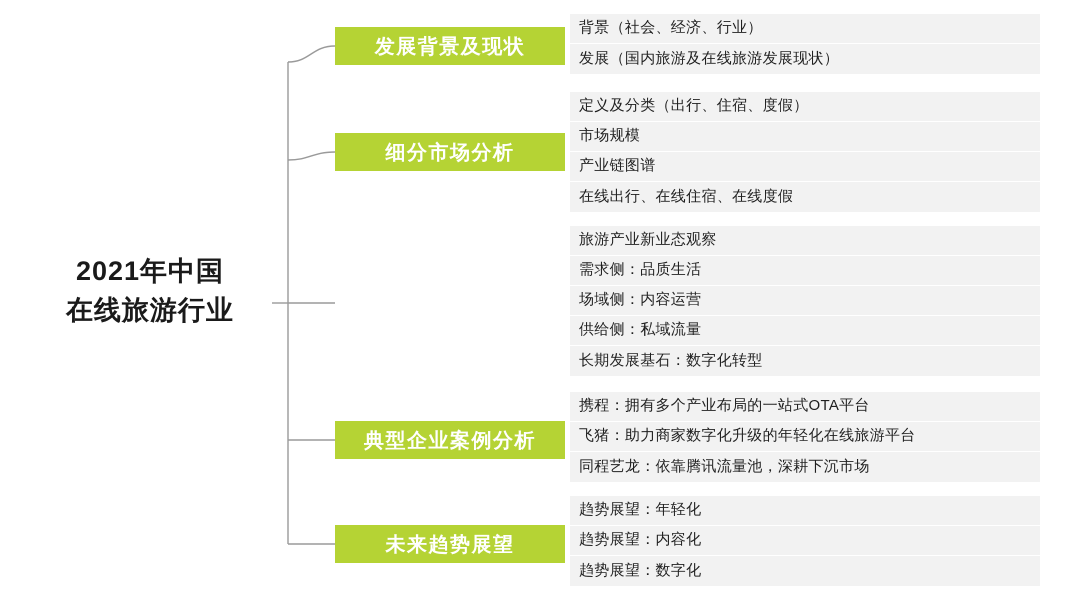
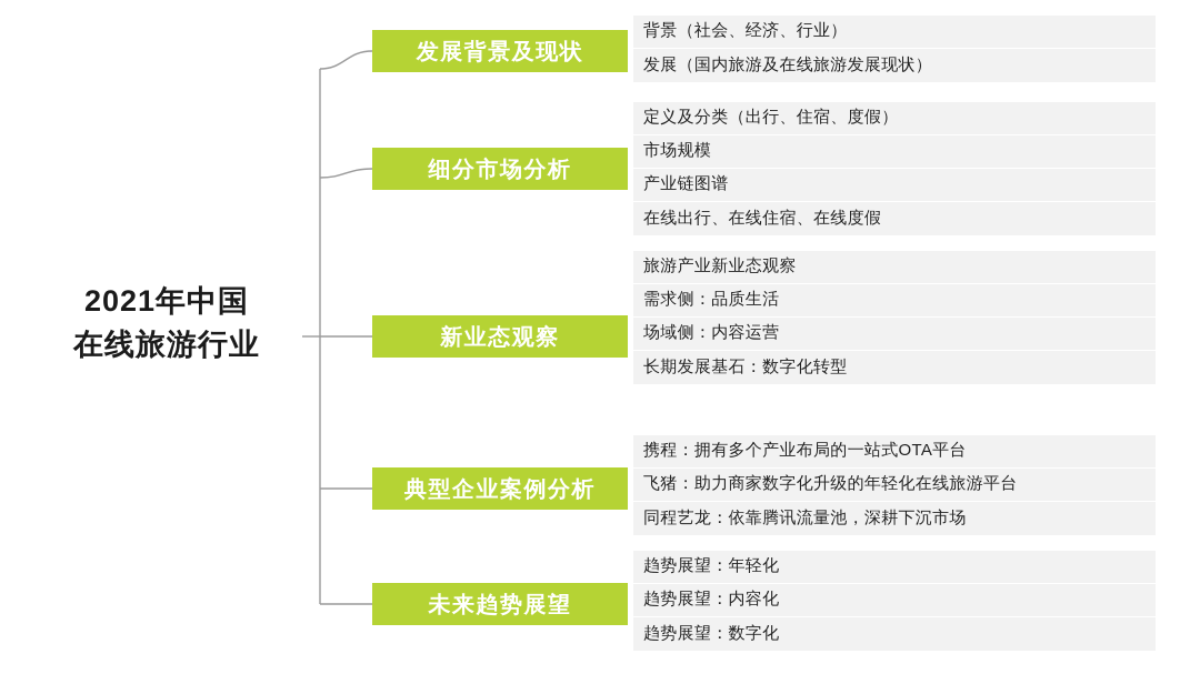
  2021年中国
  在线旅游行业
  发展背景及现状
  细分市场分析
+ 新业态观察
  典型企业案例分析
  未来趋势展望
  背景（社会、经济、行业）
  发展（国内旅游及在线旅游发展现状）
  定义及分类（出行、住宿、度假）
  市场规模
  产业链图谱
  在线出行、在线住宿、在线度假
  旅游产业新业态观察
  需求侧：品质生活
  场域侧：内容运营
- 供给侧：私域流量
  长期发展基石：数字化转型
  携程：拥有多个产业布局的一站式OTA平台
  飞猪：助力商家数字化升级的年轻化在线旅游平台
  同程艺龙：依靠腾讯流量池，深耕下沉市场
  趋势展望：年轻化
  趋势展望：内容化
  趋势展望：数字化
